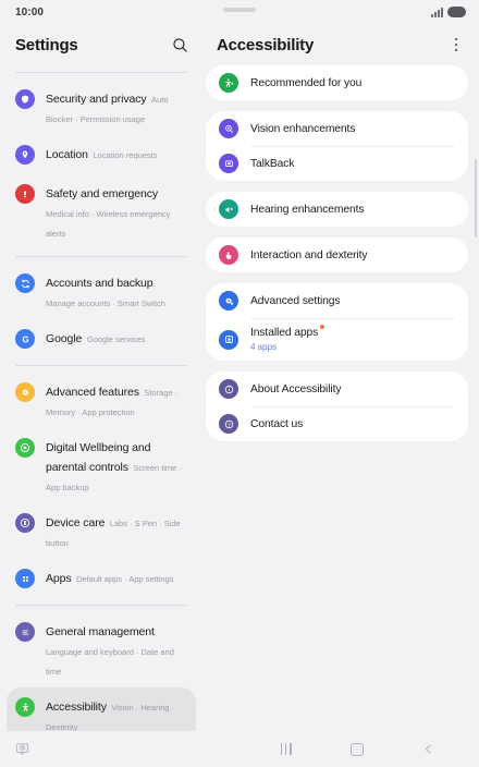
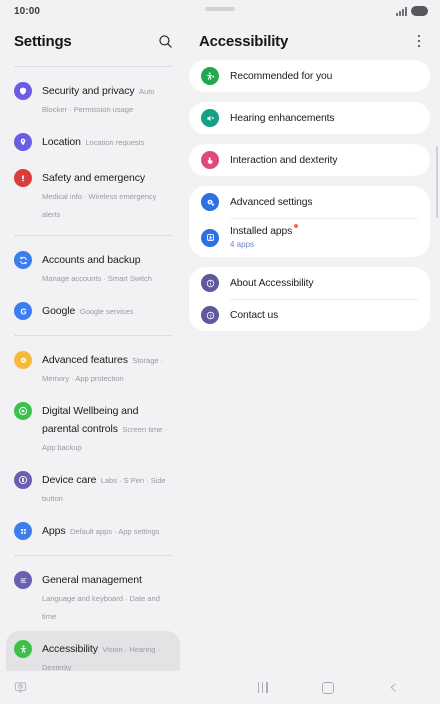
  10:00
  Settings
  Accessibility
  Security and privacy Auto Blocker · Permission usage
  Location Location requests
  Safety and emergency Medical info · Wireless emergency alerts
  Accounts and backup Manage accounts · Smart Switch
  G
  Google Google services
  Advanced features Storage · Memory · App protection
  Digital Wellbeing and parental controls Screen time · App backup
  Device care Labs · S Pen · Side button
  Apps Default apps · App settings
  General management Language and keyboard · Date and time
  Accessibility Vision · Hearing · Dexterity
  Recommended for you
- Vision enhancements
- TalkBack
  Hearing enhancements
  Interaction and dexterity
  Advanced settings
  Installed apps
  4 apps
  About Accessibility
  Contact us
